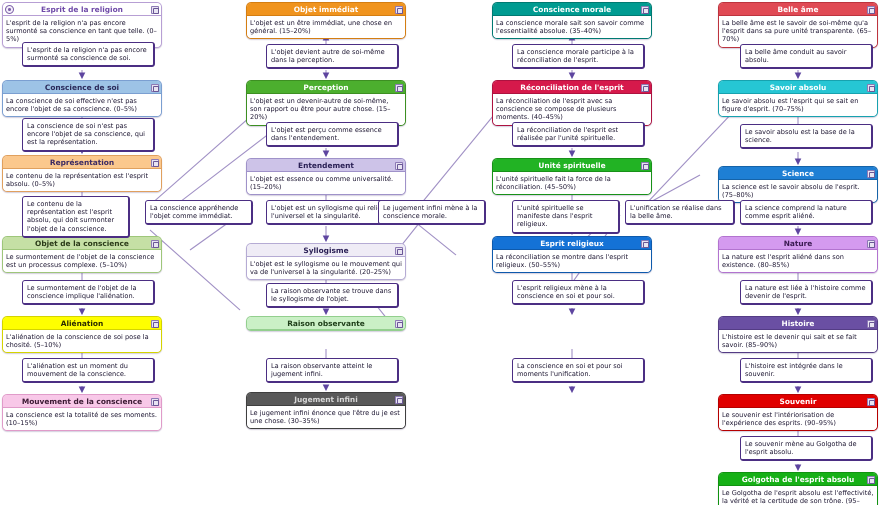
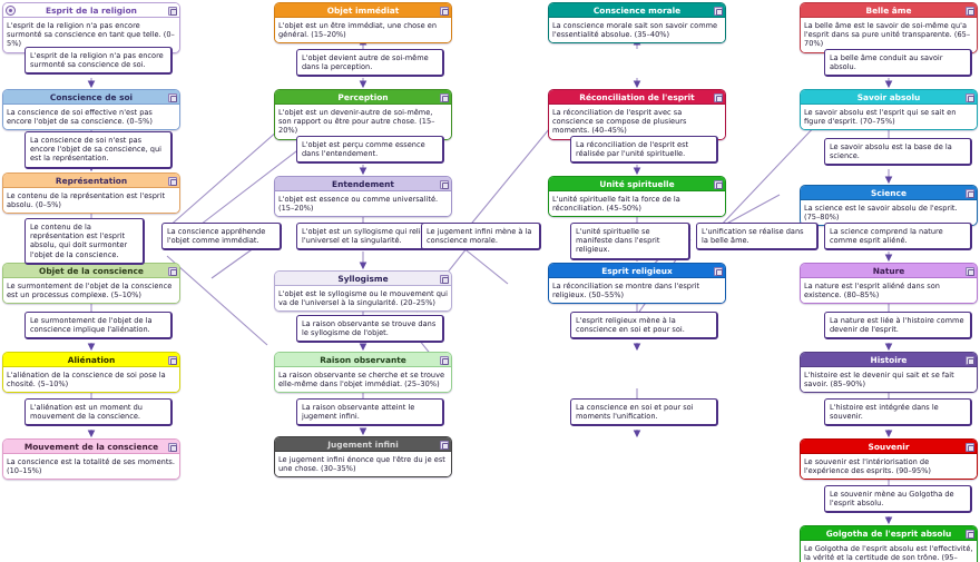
  Esprit de la religion
  L'esprit de la religion n'a pas encore surmonté sa conscience en tant que telle. (0–5%)
  Conscience de soi
  La conscience de soi effective n'est pas encore l'objet de sa conscience. (0–5%)
  Représentation
  Le contenu de la représentation est l'esprit absolu. (0–5%)
  Objet de la conscience
  Le surmontement de l'objet de la conscience est un processus complexe. (5–10%)
  Aliénation
  L'aliénation de la conscience de soi pose la chosité. (5–10%)
  Mouvement de la conscience
  La conscience est la totalité de ses moments. (10–15%)
  Objet immédiat
  L'objet est un être immédiat, une chose en général. (15–20%)
  Perception
  L'objet est un devenir-autre de soi-même, son rapport ou être pour autre chose. (15–20%)
  Entendement
  L'objet est essence ou comme universalité. (15–20%)
  Syllogisme
  L'objet est le syllogisme ou le mouvement qui va de l'universel à la singularité. (20–25%)
  Raison observante
+ La raison observante se cherche et se trouve elle-même dans l'objet immédiat. (25–30%)
  Jugement infini
  Le jugement infini énonce que l'être du je est une chose. (30–35%)
  Conscience morale
  La conscience morale sait son savoir comme l'essentialité absolue. (35–40%)
  Réconciliation de l'esprit
  La réconciliation de l'esprit avec sa conscience se compose de plusieurs moments. (40–45%)
  Unité spirituelle
  L'unité spirituelle fait la force de la réconciliation. (45–50%)
  Esprit religieux
  La réconciliation se montre dans l'esprit religieux. (50–55%)
  Belle âme
  La belle âme est le savoir de soi-même qu'a l'esprit dans sa pure unité transparente. (65–70%)
  Savoir absolu
  Le savoir absolu est l'esprit qui se sait en figure d'esprit. (70–75%)
  Science
  La science est le savoir absolu de l'esprit. (75–80%)
  Nature
  La nature est l'esprit aliéné dans son existence. (80–85%)
  Histoire
  L'histoire est le devenir qui sait et se fait savoir. (85–90%)
  Souvenir
  Le souvenir est l'intériorisation de l'expérience des esprits. (90–95%)
  Golgotha de l'esprit absolu
  Le Golgotha de l'esprit absolu est l'effectivité, la vérité et la certitude de son trône. (95–
  L'esprit de la religion n'a pas encore surmonté sa conscience de soi.
  La conscience de soi n'est pas encore l'objet de sa conscience, qui est la représentation.
  Le contenu de la représentation est l'esprit absolu, qui doit surmonter l'objet de la conscience.
  Le surmontement de l'objet de la conscience implique l'aliénation.
  L'aliénation est un moment du mouvement de la conscience.
  La conscience appréhende l'objet comme immédiat.
  L'objet devient autre de soi-même dans la perception.
  L'objet est perçu comme essence dans l'entendement.
  L'objet est un syllogisme qui reli l'universel et la singularité.
  La raison observante se trouve dans le syllogisme de l'objet.
  La raison observante atteint le jugement infini.
  Le jugement infini mène à la conscience morale.
- La conscience morale participe à la réconciliation de l'esprit.
  La réconciliation de l'esprit est réalisée par l'unité spirituelle.
  L'unité spirituelle se manifeste dans l'esprit religieux.
  L'esprit religieux mène à la conscience en soi et pour soi.
  La conscience en soi et pour soi moments l'unification.
  L'unification se réalise dans la belle âme.
  La belle âme conduit au savoir absolu.
  Le savoir absolu est la base de la science.
  La science comprend la nature comme esprit aliéné.
  La nature est liée à l'histoire comme devenir de l'esprit.
  L'histoire est intégrée dans le souvenir.
  Le souvenir mène au Golgotha de l'esprit absolu.
